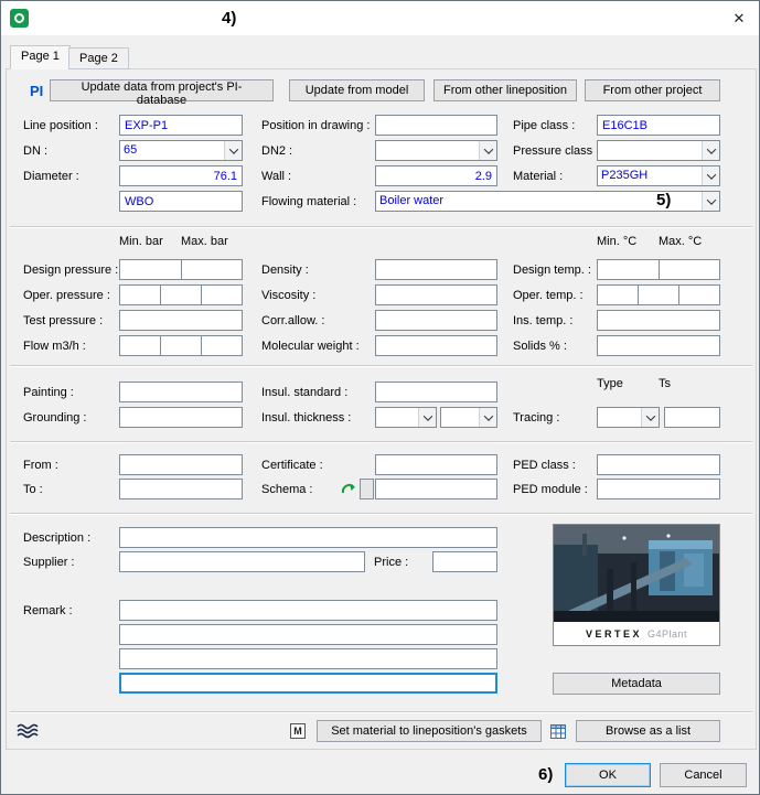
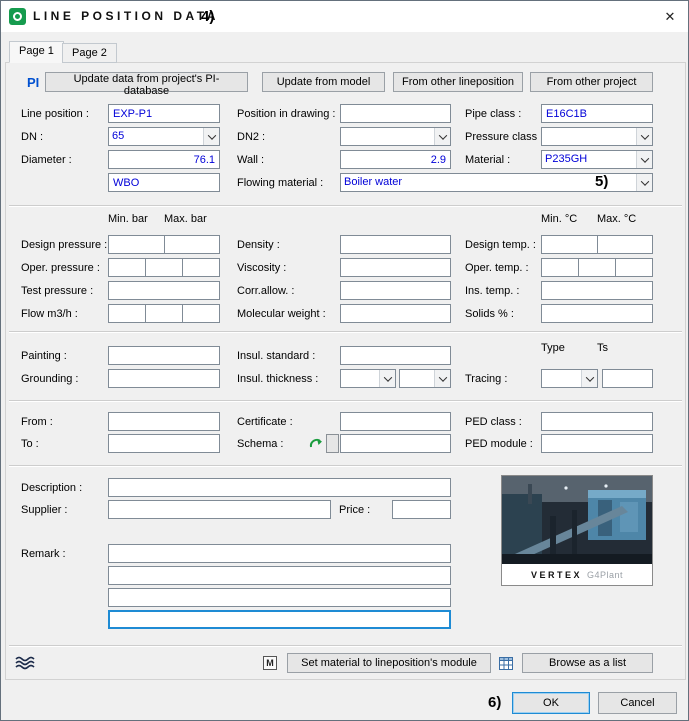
+ LINE POSITION DATA
  4)
  ✕
  Page 1
  Page 2
  PI
  Update data from project's PI-database
  Update from model
  From other lineposition
  From other project
  Line position :
  EXP-P1
  Position in drawing :
  Pipe class :
  E16C1B
  DN :
  65
  DN2 :
  Pressure class
  Diameter :
  76.1
  Wall :
  2.9
  Material :
  P235GH
  WBO
  Flowing material :
  Boiler water
  5)
  Min. bar
  Max. bar
  Min. °C
  Max. °C
  Design pressure :
  Density :
  Design temp. :
  Oper. pressure :
  Viscosity :
  Oper. temp. :
  Test pressure :
  Corr.allow. :
  Ins. temp. :
  Flow m3/h :
  Molecular weight :
  Solids % :
  Type
  Ts
  Painting :
  Insul. standard :
  Grounding :
  Insul. thickness :
  Tracing :
  From :
  Certificate :
  PED class :
  To :
  Schema :
  PED module :
  Description :
  Supplier :
  Price :
  VERTEX
  G4Plant
  Remark :
- Metadata
  M
- Set material to lineposition's gaskets
+ Set material to lineposition's module
  Browse as a list
  6)
  OK
  Cancel
